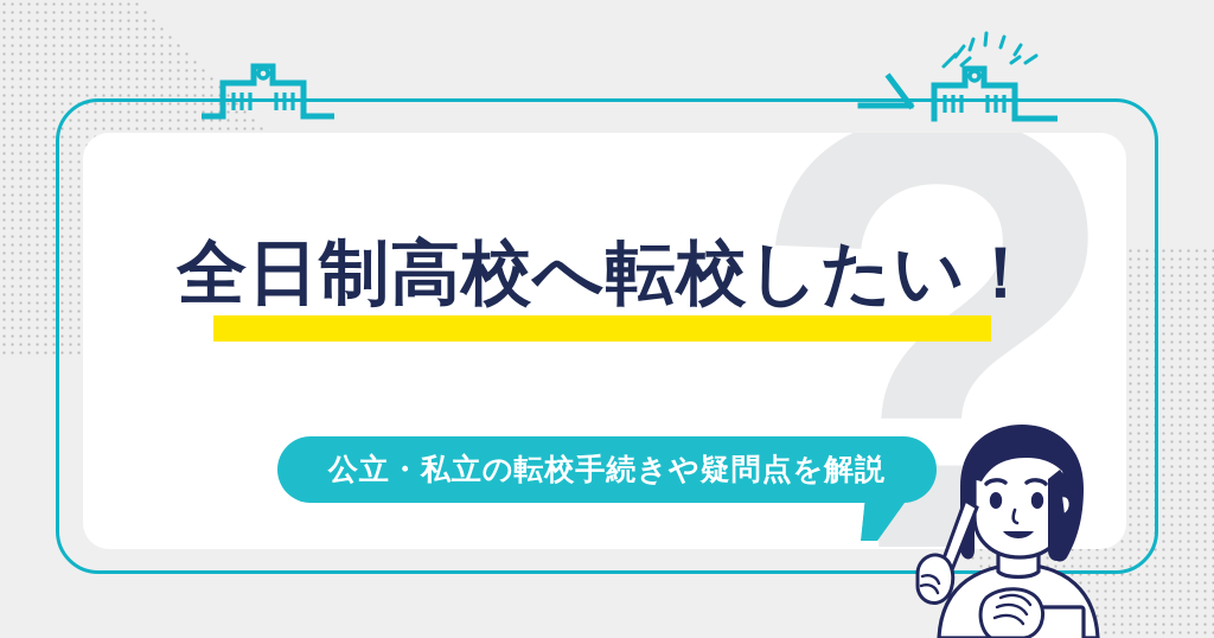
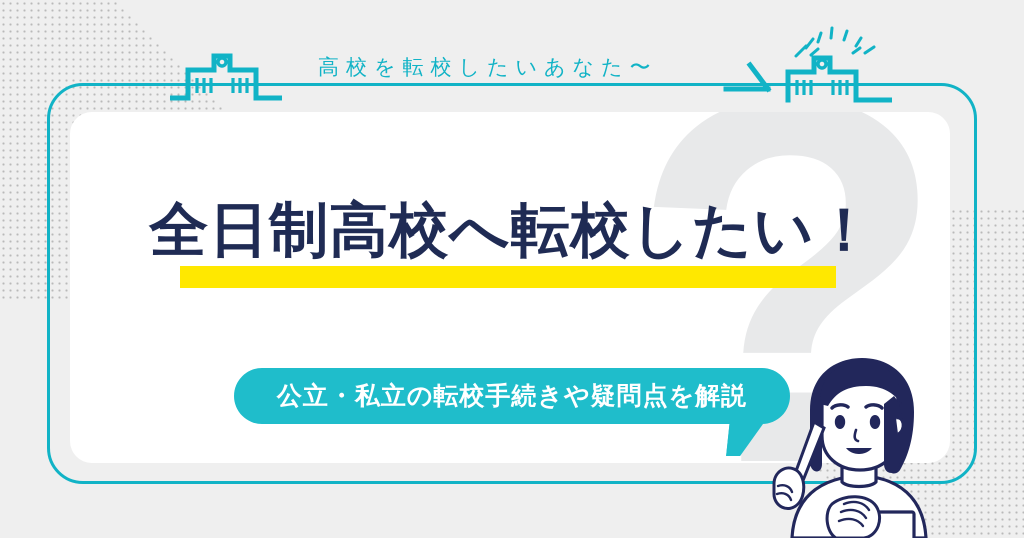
+ 高校を転校したいあなた〜
  全日制高校へ転校したい！
  公立・私立の転校手続きや疑問点を解説
